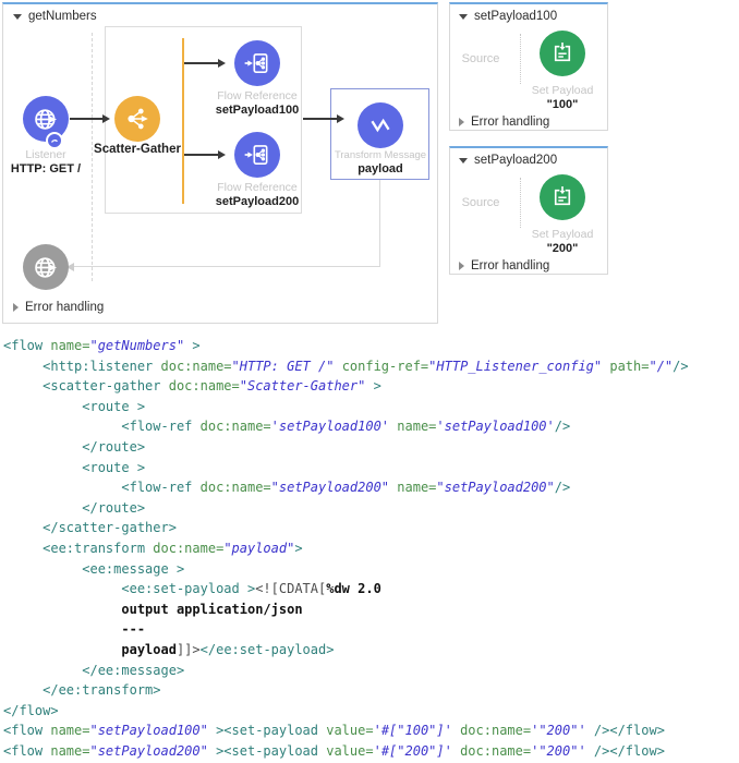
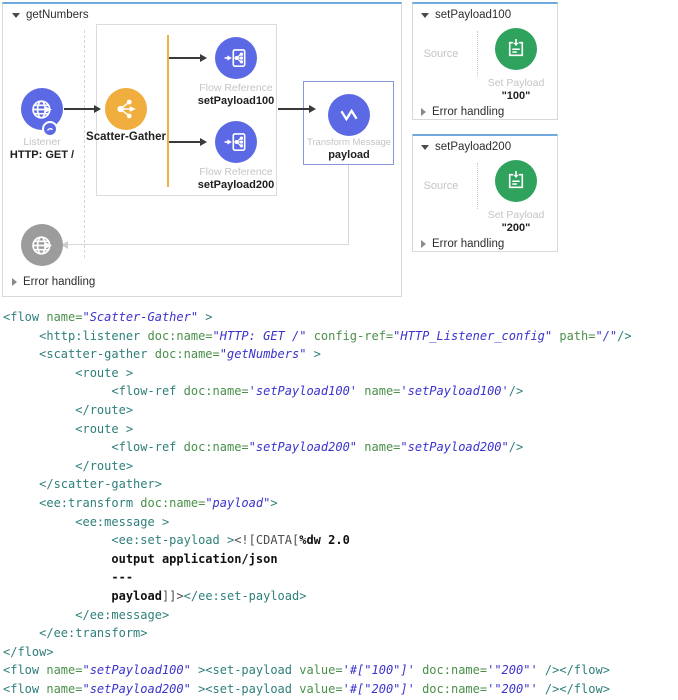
  getNumbers
  Listener
  HTTP: GET /
  Scatter-Gather
  Flow Reference
  setPayload100
  Flow Reference
  setPayload200
  Transform Message
  payload
  Error handling
  setPayload100
  Source
  Set Payload
  "100"
  Error handling
  setPayload200
  Source
  Set Payload
  "200"
  Error handling
- <flow name="getNumbers" >
+ <flow name="Scatter-Gather" >
  <http:listener doc:name="HTTP: GET /" config-ref="HTTP_Listener_config" path="/"/>
- <scatter-gather doc:name="Scatter-Gather" >
+ <scatter-gather doc:name="getNumbers" >
  <route >
  <flow-ref doc:name='setPayload100' name='setPayload100'/>
  </route>
  <route >
  <flow-ref doc:name="setPayload200" name="setPayload200"/>
  </route>
  </scatter-gather>
  <ee:transform doc:name="payload">
  <ee:message >
  <ee:set-payload ><![CDATA[%dw 2.0
  output application/json
  ---
  payload]]></ee:set-payload>
  </ee:message>
  </ee:transform>
  </flow>
  <flow name="setPayload100" ><set-payload value='#["100"]' doc:name='"200"' /></flow>
  <flow name="setPayload200" ><set-payload value='#["200"]' doc:name='"200"' /></flow>
